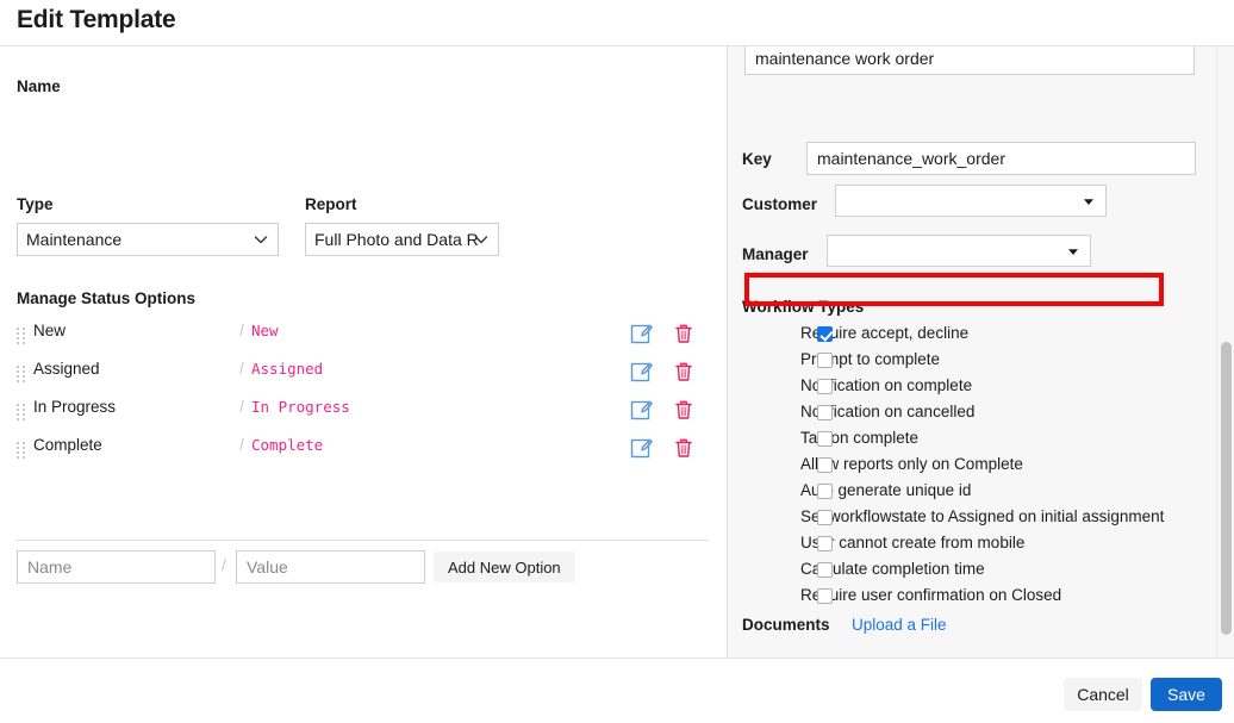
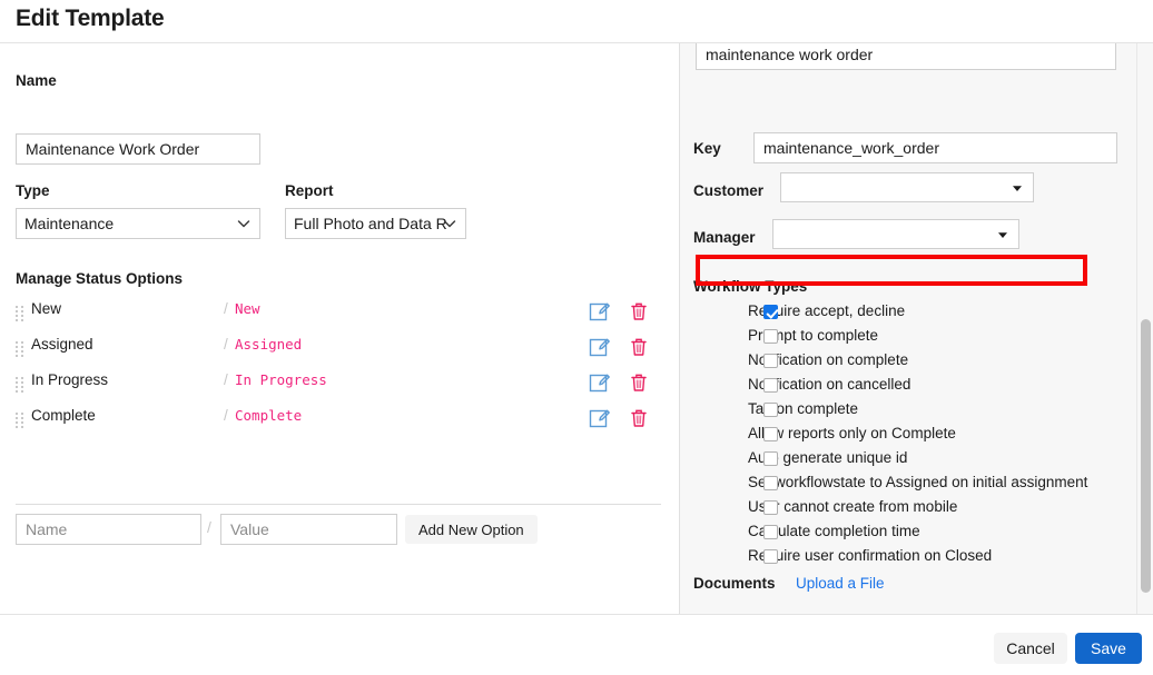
  Edit Template
  Name
+ Maintenance Work Order
  Type
  Maintenance
  Report
  Full Photo and Data R
  Manage Status Options
  New
  /
  New
  Assigned
  /
  Assigned
  In Progress
  /
  In Progress
  Complete
  /
  Complete
  Name
  /
  Value
  Add New Option
  maintenance work order
  Key
  maintenance_work_order
  Customer
  Manager
  Workflow Types
  Ruire accept, decline
  Prpt to complete
  Nication on complete
  Nication on cancelled
  Ta on complete
  Alw reports only on Complete
  Au generate unique id
  Se workflowstate to Assigned on initial assignment
  U cannot create from mobile
  Culate completion time
  Ruire user confirmation on Closed
  Documents
  Upload a File
  Cancel
  Save
